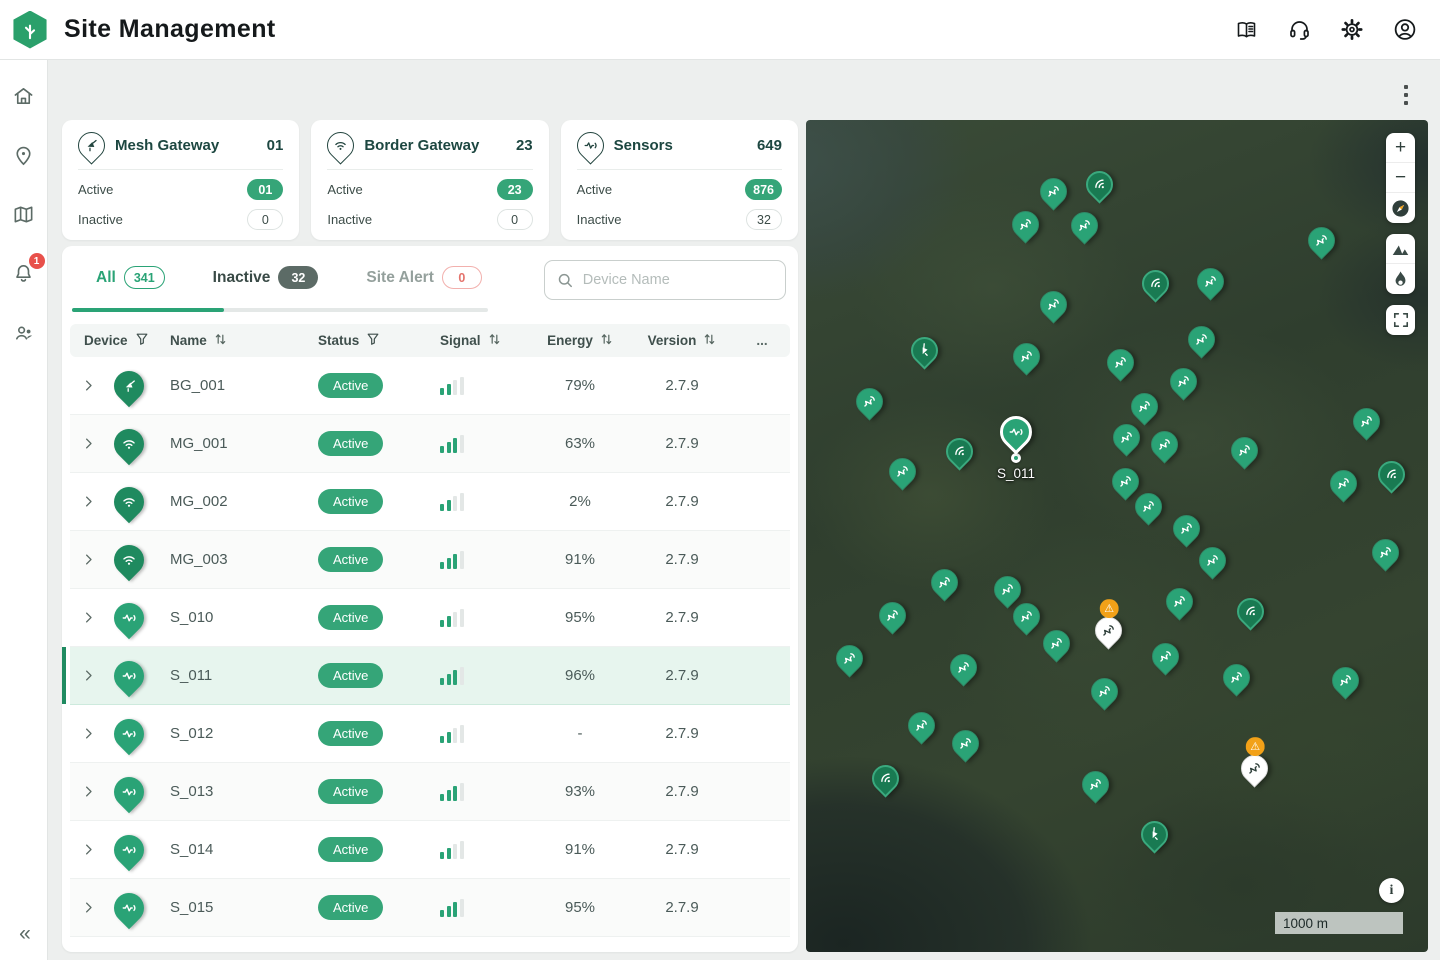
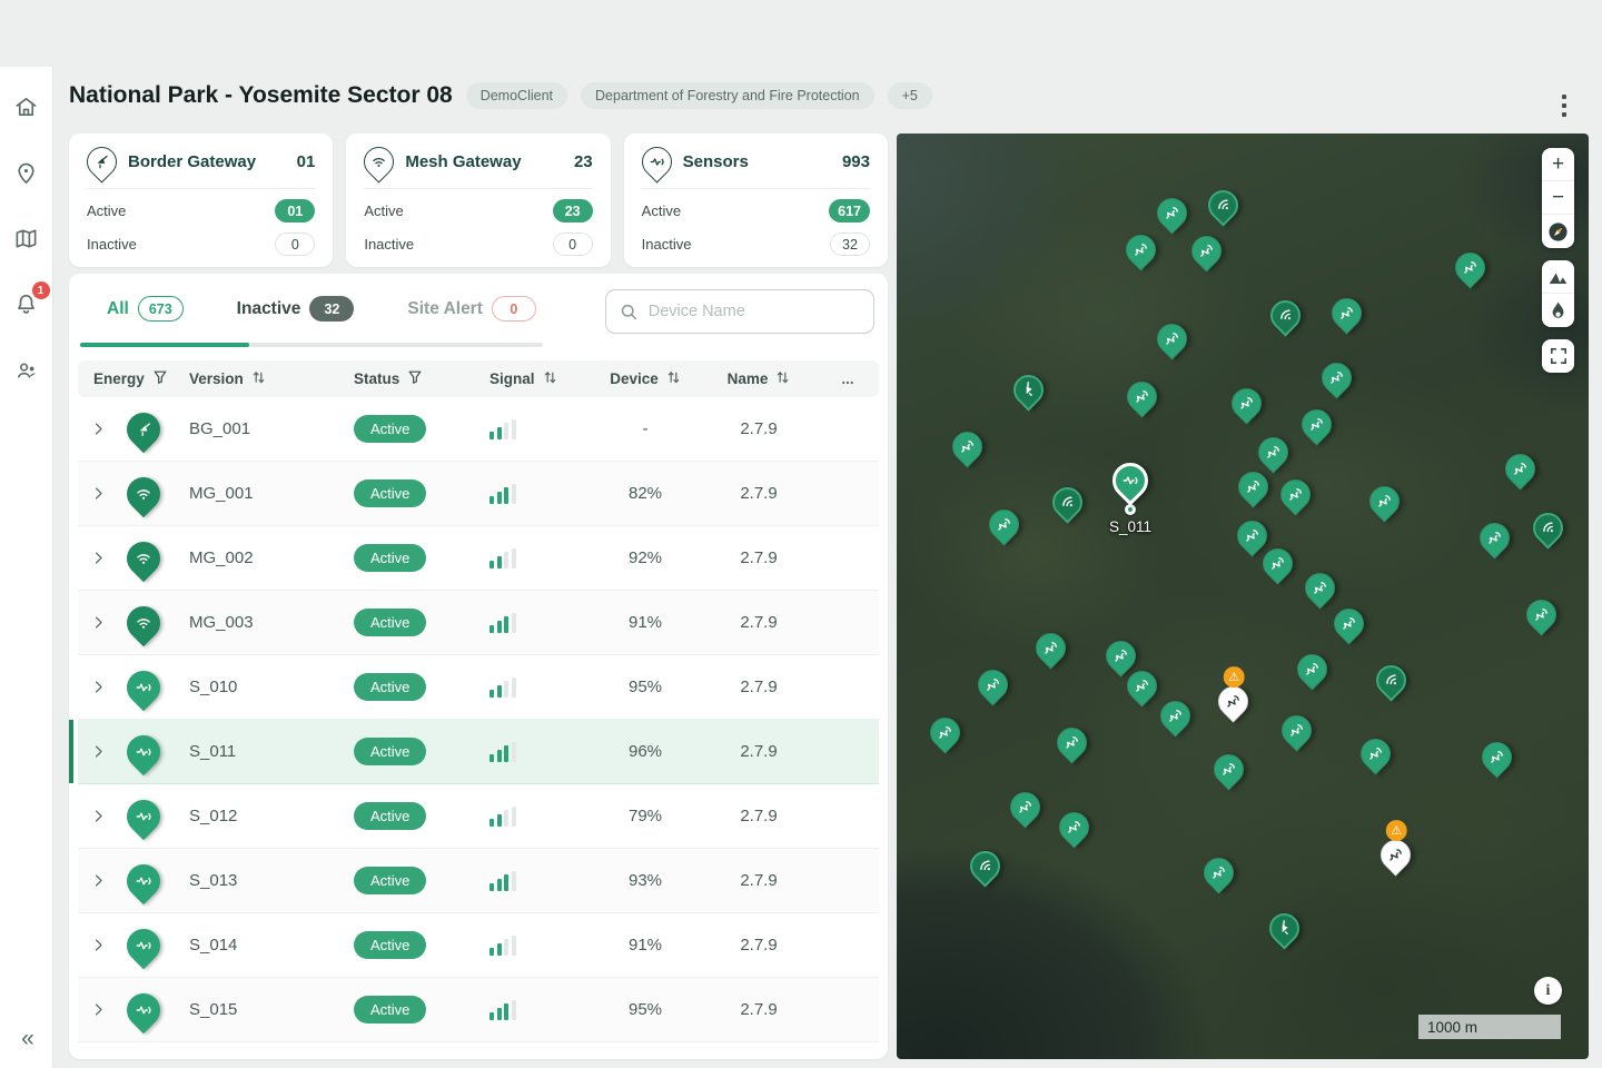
- Site Management
  1
  «
+ National Park - Yosemite Sector 08
+ DemoClient
+ Department of Forestry and Fire Protection
+ +5
- Mesh Gateway
+ Border Gateway
  01
  Active
  01
  Inactive
  0
- Border Gateway
+ Mesh Gateway
  23
  Active
  23
  Inactive
  0
  Sensors
- 649
+ 993
  Active
- 876
+ 617
  Inactive
  32
  All
- 341
+ 673
  Inactive
  32
  Site Alert
  0
  Device Name
- Device
+ Energy
- Name
+ Version
  Status
  Signal
- Energy
+ Device
- Version
+ Name
  ...
  BG_001
  Active
- 79%
+ -
  2.7.9
  MG_001
  Active
- 63%
+ 82%
  2.7.9
  MG_002
  Active
- 2%
+ 92%
  2.7.9
  MG_003
  Active
  91%
  2.7.9
  S_010
  Active
  95%
  2.7.9
  S_011
  Active
  96%
  2.7.9
  S_012
  Active
- -
+ 79%
  2.7.9
  S_013
  Active
  93%
  2.7.9
  S_014
  Active
  91%
  2.7.9
  S_015
  Active
  95%
  2.7.9
  +
  −
  i
  1000 m
  S_011
